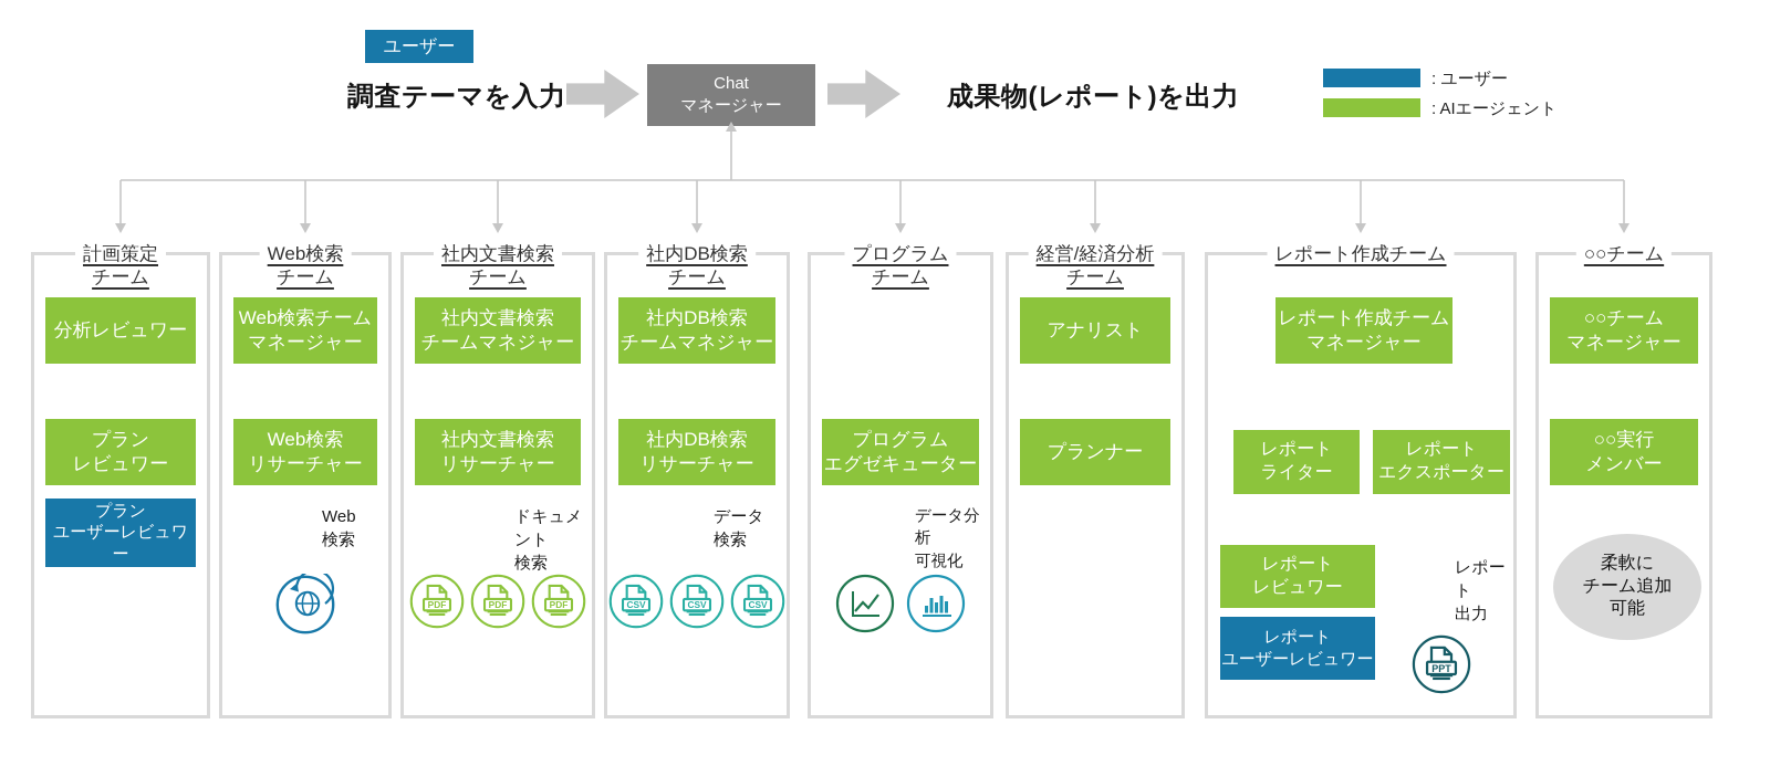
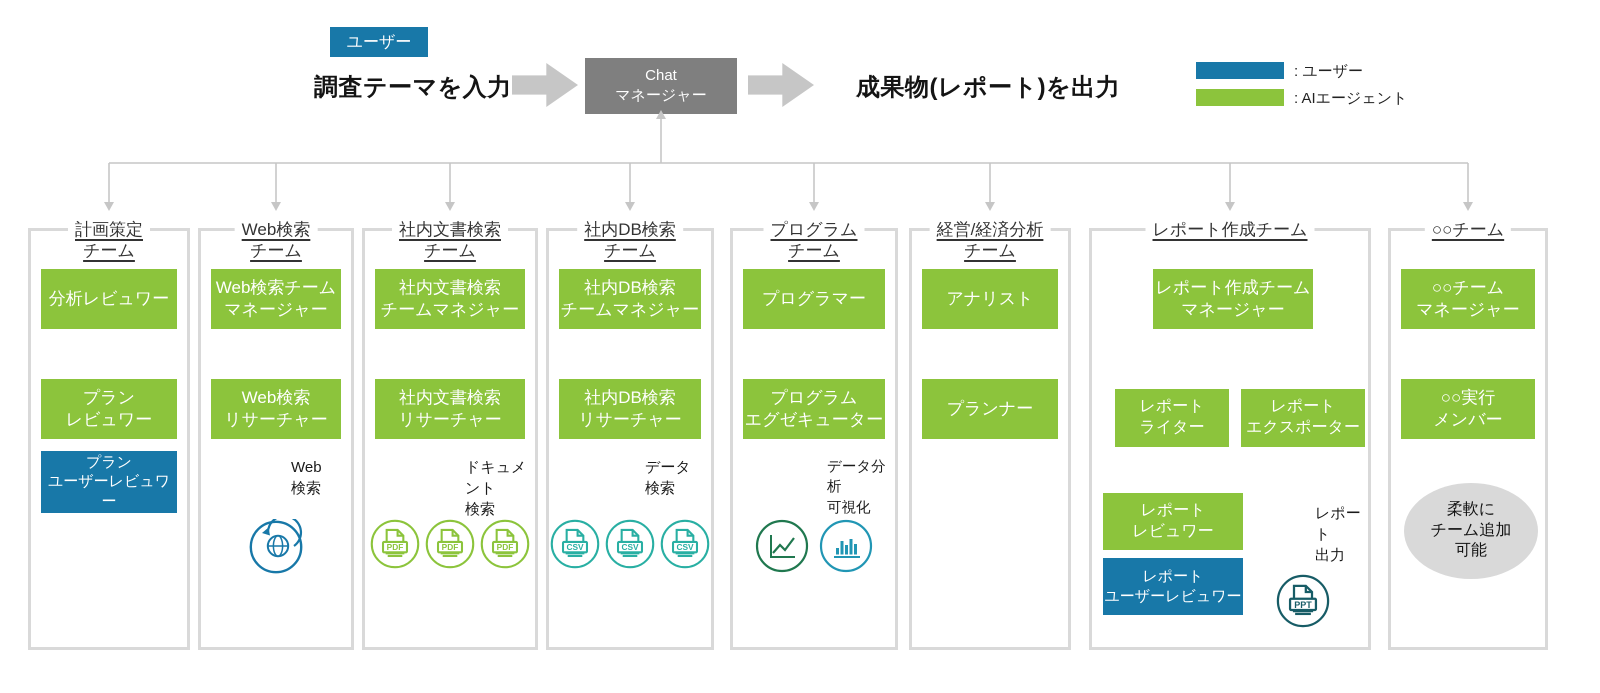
  ユーザー
  調査テーマを入力
  Chat
  マネージャー
  成果物(レポート)を出力
  : ユーザー
  : AIエージェント
  計画策定
  チーム
  分析レビュワー
  プラン
  レビュワー
  プラン
  ユーザーレビュワー
  Web検索
  チーム
  Web検索チーム
  マネージャー
  Web検索
  リサーチャー
  Web
  検索
  社内文書検索
  チーム
  社内文書検索
  チームマネジャー
  社内文書検索
  リサーチャー
  ドキュメント
  検索
  PDF
  PDF
  PDF
  社内DB検索
  チーム
  社内DB検索
  チームマネジャー
  社内DB検索
  リサーチャー
  データ
  検索
  CSV
  CSV
  CSV
  プログラム
  チーム
+ プログラマー
  プログラム
  エグゼキューター
  データ分析
  可視化
  経営/経済分析
  チーム
  アナリスト
  プランナー
  レポート作成チーム
  レポート作成チーム
  マネージャー
  レポート
  ライター
  レポート
  エクスポーター
  レポート
  レビュワー
  レポート
  ユーザーレビュワー
  レポート
  出力
  PPT
  ○○チーム
  ○○チーム
  マネージャー
  ○○実行
  メンバー
  柔軟に
  チーム追加
  可能
